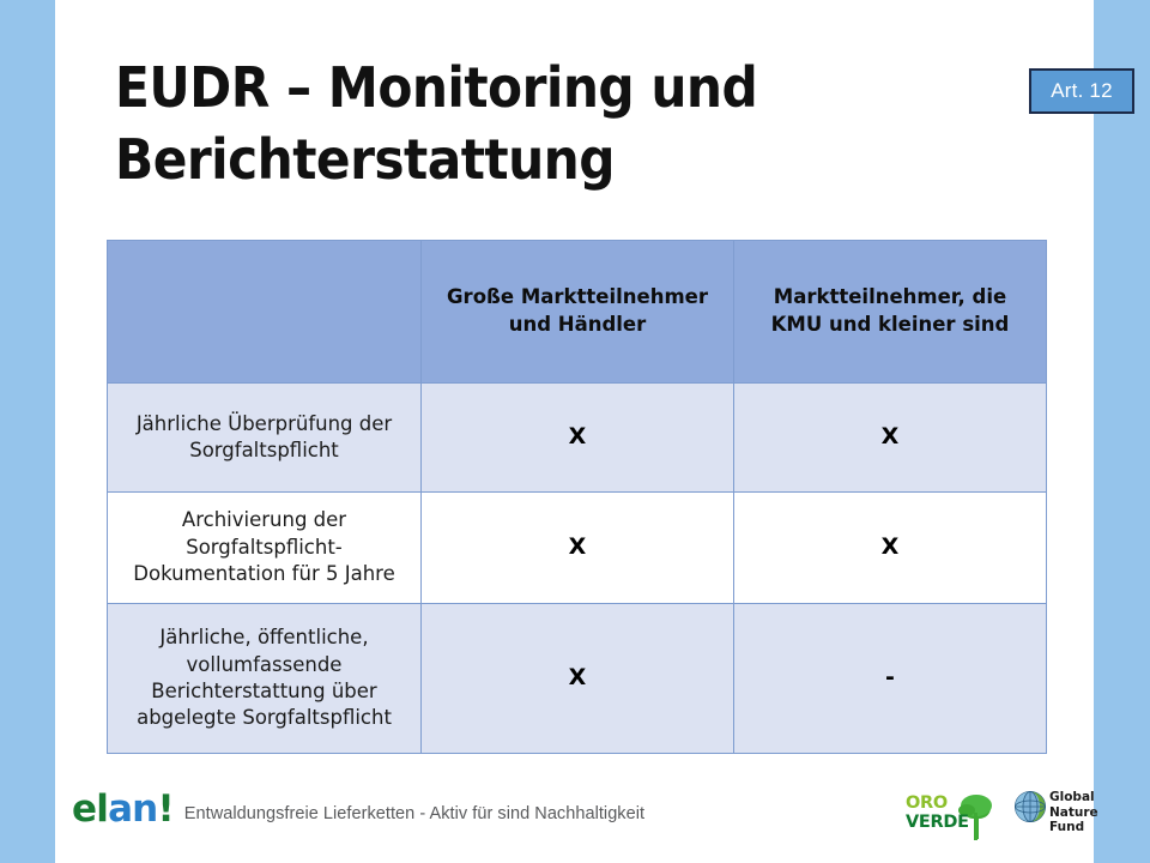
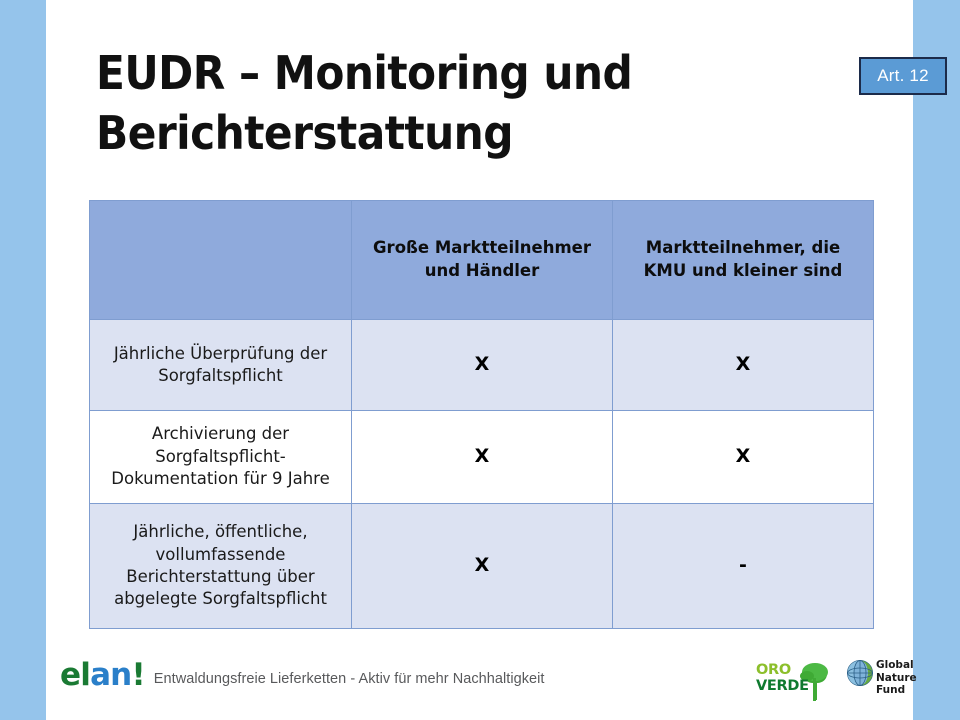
  EUDR – Monitoring und
  Berichterstattung
  Art. 12
  	Große Marktteilnehmer und Händler	Marktteilnehmer, die KMU und kleiner sind
  Jährliche Überprüfung der Sorgfaltspflicht	X	X
- Archivierung der Sorgfaltspflicht- Dokumentation für 5 Jahre	X	X
+ Archivierung der Sorgfaltspflicht- Dokumentation für 9 Jahre	X	X
  Jährliche, öffentliche, vollumfassende Berichterstattung über abgelegte Sorgfaltspflicht	X	-
  elan!
- Entwaldungsfreie Lieferketten - Aktiv für sind Nachhaltigkeit
+ Entwaldungsfreie Lieferketten - Aktiv für mehr Nachhaltigkeit
  ORO
  VERDE
  Global
  Nature
  Fund
